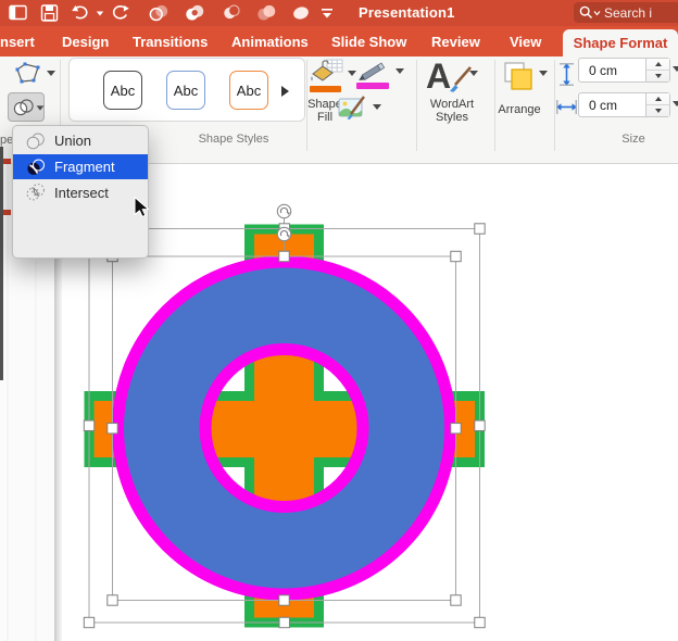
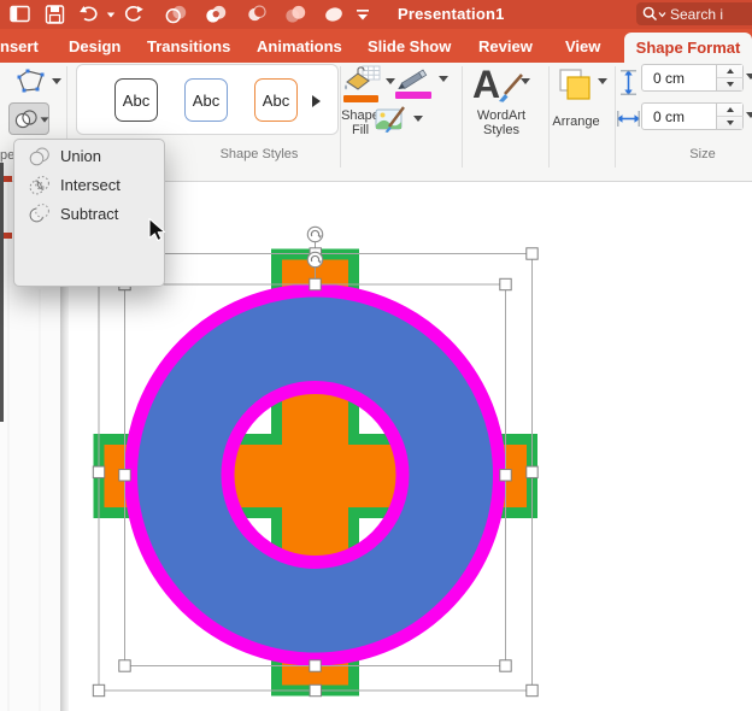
  Presentation1
  Search i
  nsert
  Design
  Transitions
  Animations
  Slide Show
  Review
  View
  Shape Format
  pe
  Abc
  Abc
  Abc
  Shape Styles
  Shap
  Fill
  A
  WordArt
  Styles
  Arrange
  0 cm
  0 cm
  Size
  Union
- Fragment
  Intersect
+ Subtract
